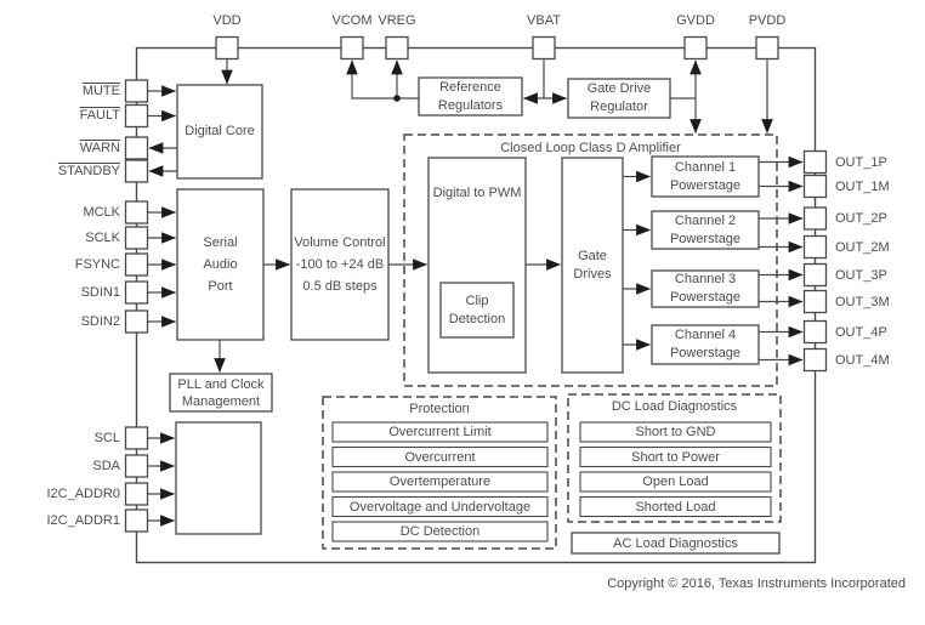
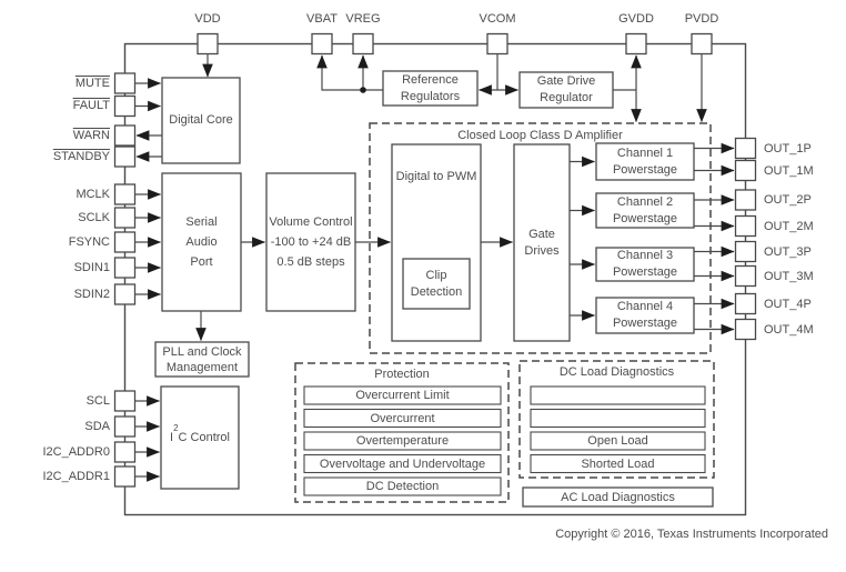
  VDD
- VCOM
+ VBAT
  VREG
- VBAT
+ VCOM
  GVDD
  PVDD
  MUTE
  FAULT
  WARN
  STANDBY
  MCLK
  SCLK
  FSYNC
  SDIN1
  SDIN2
  SCL
  SDA
  I2C_ADDR0
  I2C_ADDR1
  OUT_1P
  OUT_1M
  OUT_2P
  OUT_2M
  OUT_3P
  OUT_3M
  OUT_4P
  OUT_4M
  Digital Core
  Serial
  Audio
  Port
  Volume Control
  -100 to +24 dB
  0.5 dB steps
  PLL and Clock
  Management
+ I2C Control
  Reference
  Regulators
  Gate Drive
  Regulator
  Closed Loop Class D Amplifier
  Digital to PWM
  Clip
  Detection
  Gate
  Drives
  Channel 1
  Powerstage
  Channel 2
  Powerstage
  Channel 3
  Powerstage
  Channel 4
  Powerstage
  Protection
  Overcurrent Limit
  Overcurrent
  Overtemperature
  Overvoltage and Undervoltage
  DC Detection
  DC Load Diagnostics
- Short to GND
- Short to Power
  Open Load
  Shorted Load
  AC Load Diagnostics
  Copyright © 2016, Texas Instruments Incorporated
